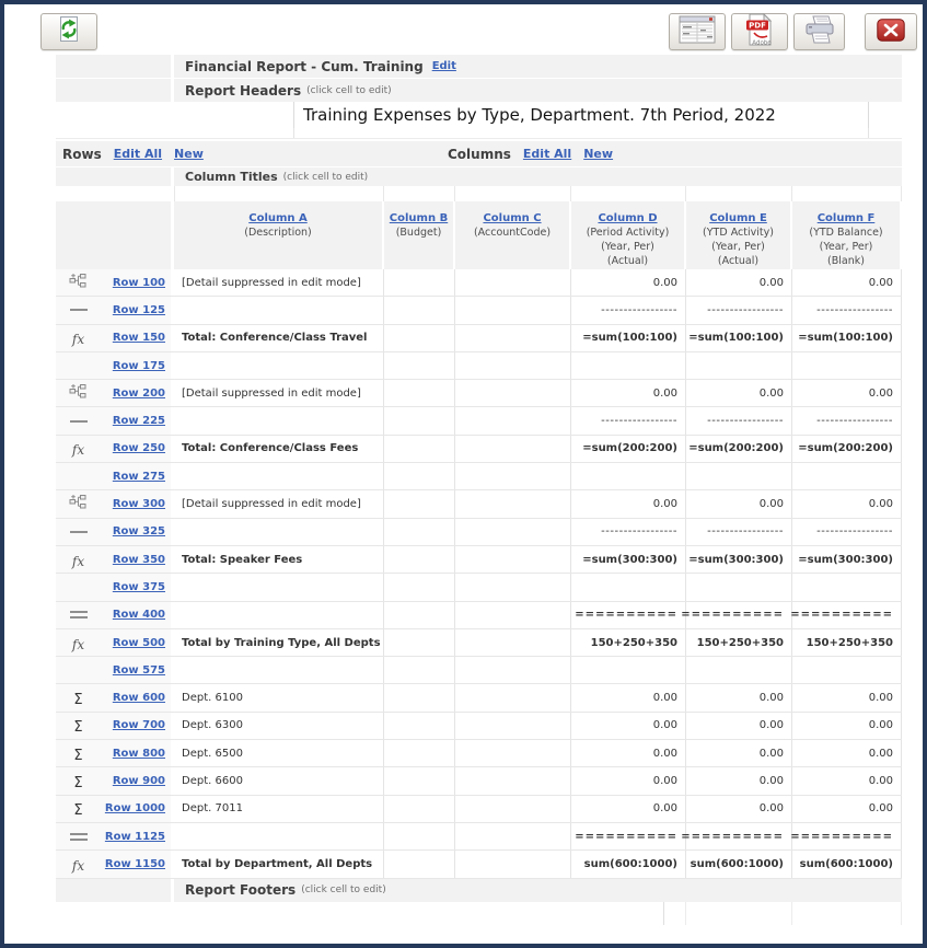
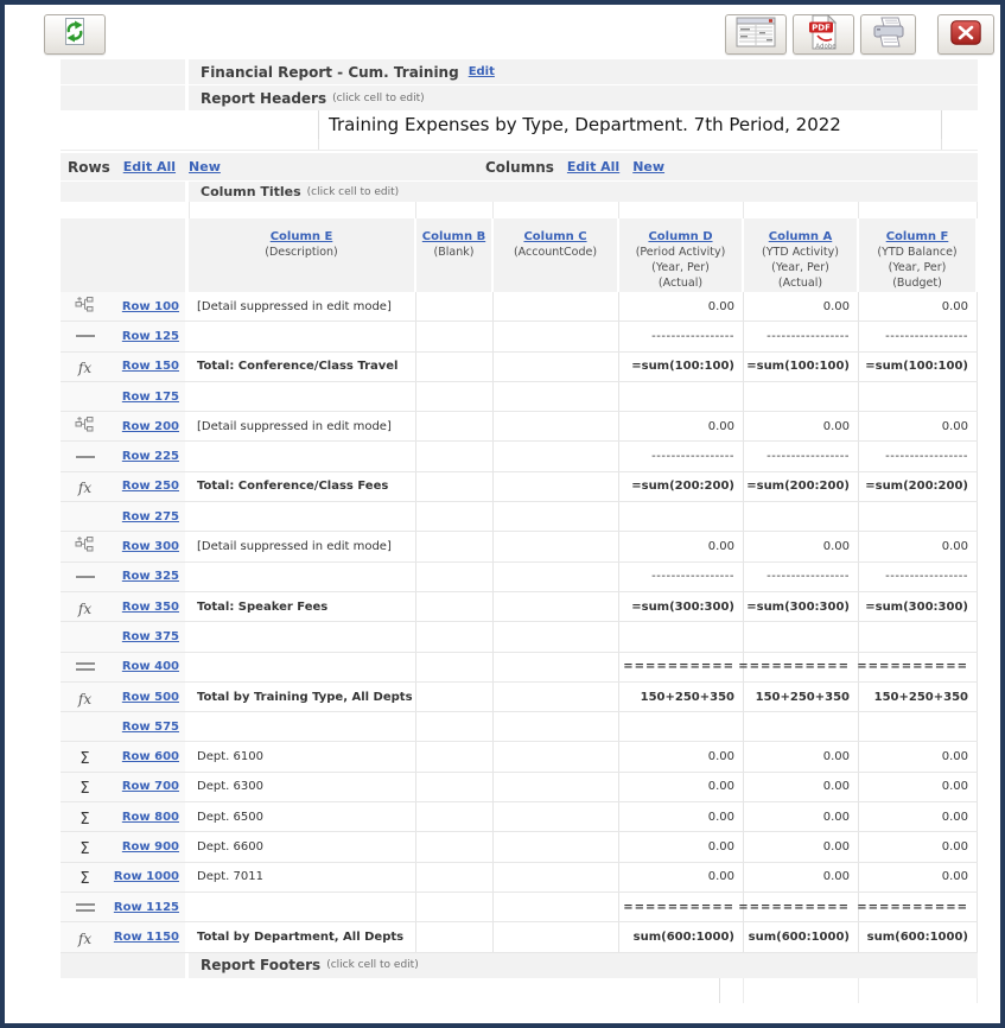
  PDF
  Financial Report - Cum. Training
  Edit
  Report Headers
  (click cell to edit)
  Training Expenses by Type, Department. 7th Period, 2022
  Rows
  Edit All
  New
  Columns
  Edit All
  New
  Column Titles
  (click cell to edit)
- Column A
+ Column E
  (Description)
  Column B
- (Budget)
+ (Blank)
  Column C
  (AccountCode)
  Column D
  (Period Activity)
  (Year, Per)
  (Actual)
- Column E
+ Column A
  (YTD Activity)
  (Year, Per)
  (Actual)
  Column F
  (YTD Balance)
  (Year, Per)
- (Blank)
+ (Budget)
  Row 100
  [Detail suppressed in edit mode]
  0.00
  0.00
  0.00
  Row 125
  -----------------
  -----------------
  -----------------
  fx
  Row 150
  Total: Conference/Class Travel
  =sum(100:100)
  =sum(100:100)
  =sum(100:100)
  Row 175
  Row 200
  [Detail suppressed in edit mode]
  0.00
  0.00
  0.00
  Row 225
  -----------------
  -----------------
  -----------------
  fx
  Row 250
  Total: Conference/Class Fees
  =sum(200:200)
  =sum(200:200)
  =sum(200:200)
  Row 275
  Row 300
  [Detail suppressed in edit mode]
  0.00
  0.00
  0.00
  Row 325
  -----------------
  -----------------
  -----------------
  fx
  Row 350
  Total: Speaker Fees
  =sum(300:300)
  =sum(300:300)
  =sum(300:300)
  Row 375
  Row 400
  ==========
  ==========
  ==========
  fx
  Row 500
  Total by Training Type, All Depts
  150+250+350
  150+250+350
  150+250+350
  Row 575
  Σ
  Row 600
  Dept. 6100
  0.00
  0.00
  0.00
  Σ
  Row 700
  Dept. 6300
  0.00
  0.00
  0.00
  Σ
  Row 800
  Dept. 6500
  0.00
  0.00
  0.00
  Σ
  Row 900
  Dept. 6600
  0.00
  0.00
  0.00
  Σ
  Row 1000
  Dept. 7011
  0.00
  0.00
  0.00
  Row 1125
  ==========
  ==========
  ==========
  fx
  Row 1150
  Total by Department, All Depts
  sum(600:1000)
  sum(600:1000)
  sum(600:1000)
  Report Footers
  (click cell to edit)
